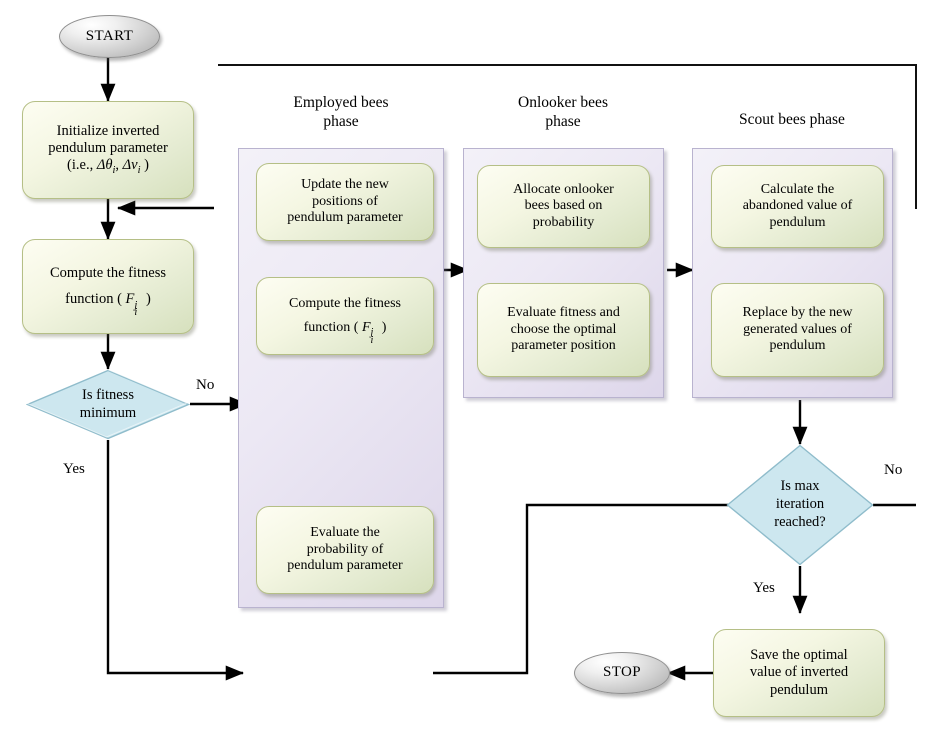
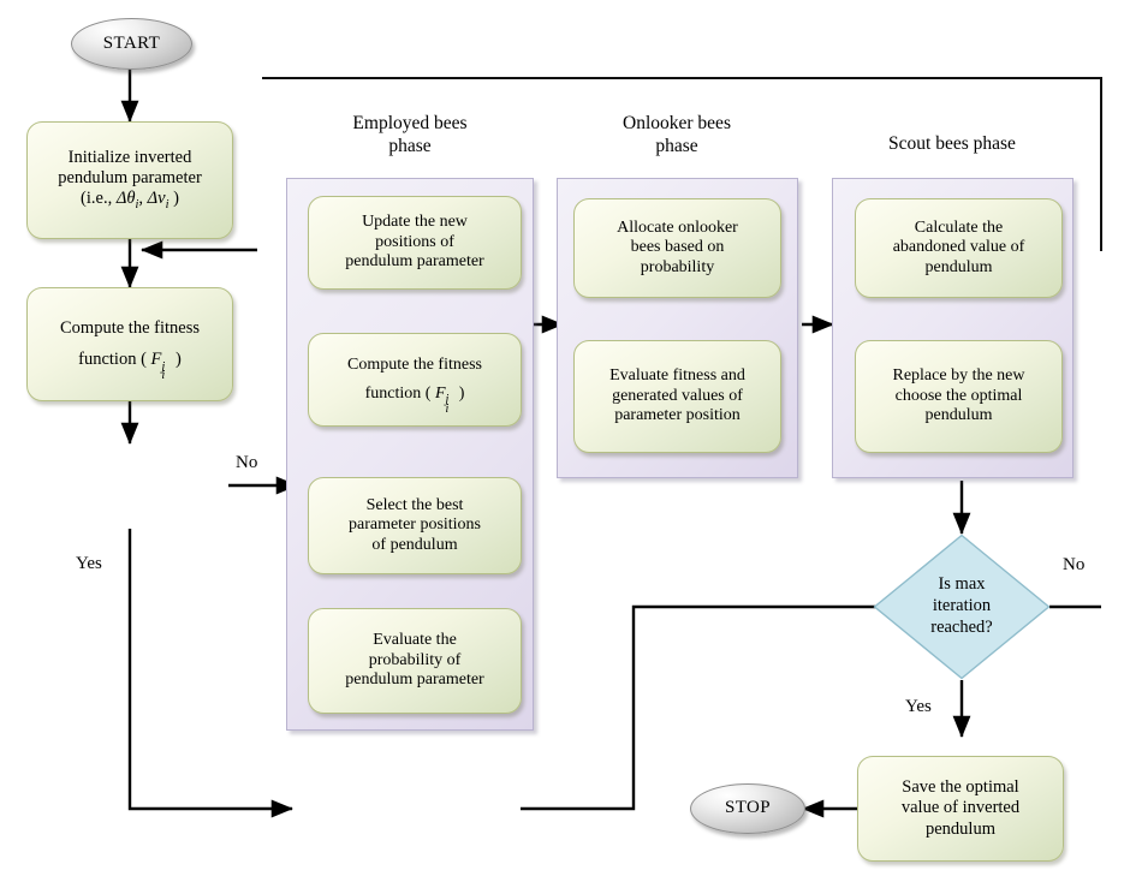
  Employed bees
  phase
  Onlooker bees
  phase
  Scout bees phase
  START
  STOP
  Initialize inverted
  pendulum parameter
  (i.e., Δθi, Δvi )
  Compute the fitness
  function ( F
  j
  i
  )
- Is fitness
- minimum
  No
  Yes
  Update the new
  positions of
  pendulum parameter
  Compute the fitness
  function ( F
  j
  i
  )
+ Select the best
+ parameter positions
+ of pendulum
  Evaluate the
  probability of
  pendulum parameter
  Allocate onlooker
  bees based on
  probability
  Evaluate fitness and
- choose the optimal
+ generated values of
  parameter position
  Calculate the
  abandoned value of
  pendulum
  Replace by the new
- generated values of
+ choose the optimal
  pendulum
  Is max
  iteration
  reached?
  No
  Yes
  Save the optimal
  value of inverted
  pendulum
